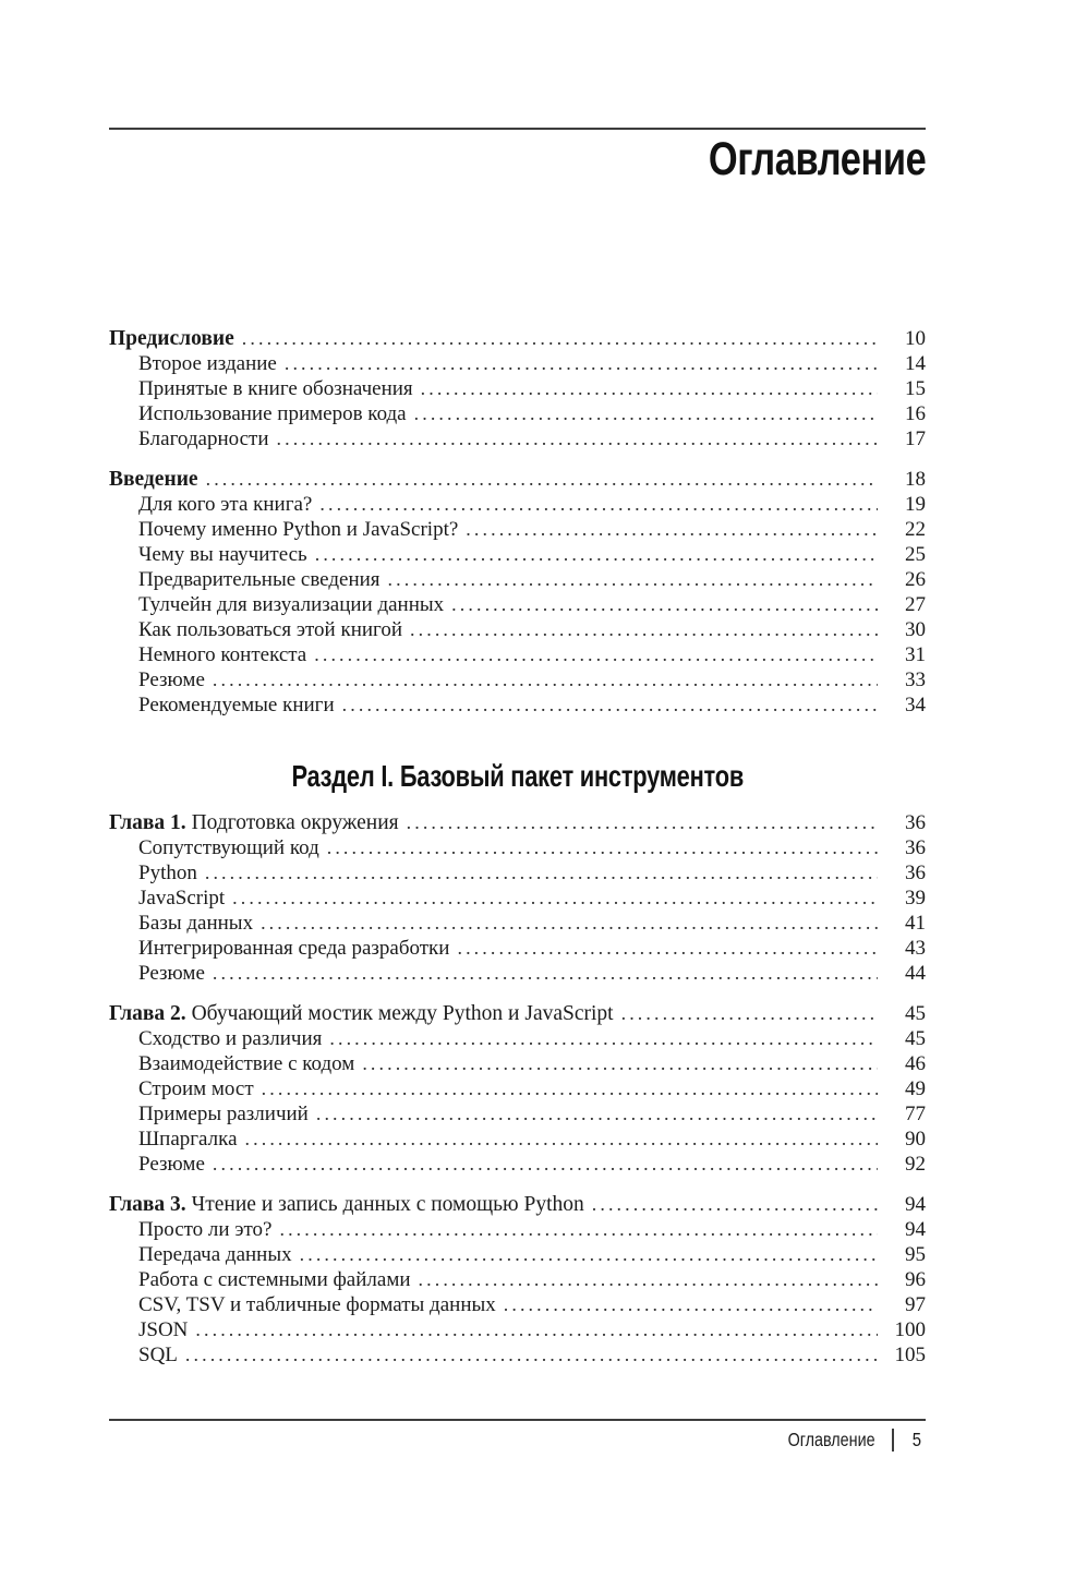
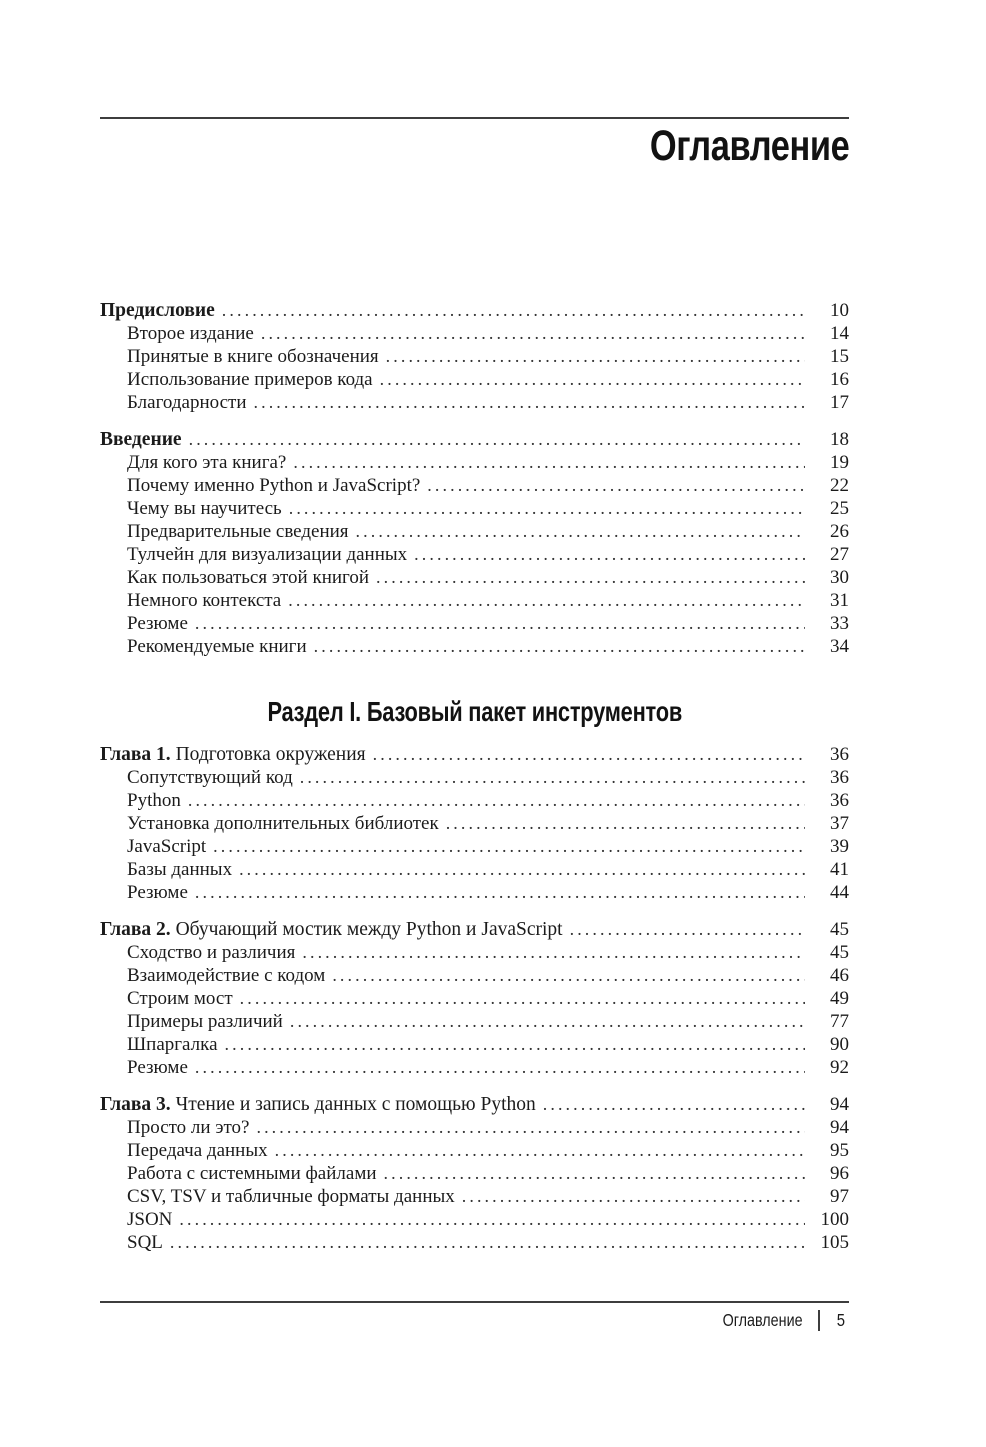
  Оглавление
  Предисловие
  10
  Второе издание
  14
  Принятые в книге обозначения
  15
  Использование примеров кода
  16
  Благодарности
  17
  Введение
  18
  Для кого эта книга?
  19
  Почему именно Python и JavaScript?
  22
  Чему вы научитесь
  25
  Предварительные сведения
  26
  Тулчейн для визуализации данных
  27
  Как пользоваться этой книгой
  30
  Немного контекста
  31
  Резюме
  33
  Рекомендуемые книги
  34
  Раздел I. Базовый пакет инструментов
  Глава 1. Подготовка окружения
  36
  Сопутствующий код
  36
  Python
  36
+ Установка дополнительных библиотек
+ 37
  JavaScript
  39
  Базы данных
  41
- Интегрированная среда разработки
- 43
  Резюме
  44
  Глава 2. Обучающий мостик между Python и JavaScript
  45
  Сходство и различия
  45
  Взаимодействие с кодом
  46
  Строим мост
  49
  Примеры различий
  77
  Шпаргалка
  90
  Резюме
  92
  Глава 3. Чтение и запись данных с помощью Python
  94
  Просто ли это?
  94
  Передача данных
  95
  Работа с системными файлами
  96
  CSV, TSV и табличные форматы данных
  97
  JSON
  100
  SQL
  105
  Оглавление
  5
